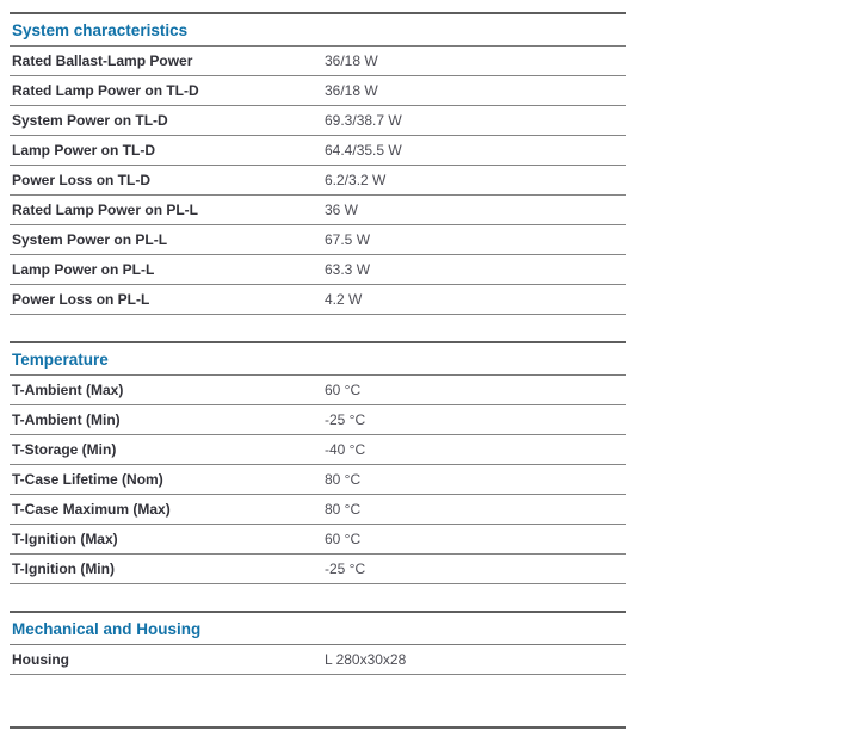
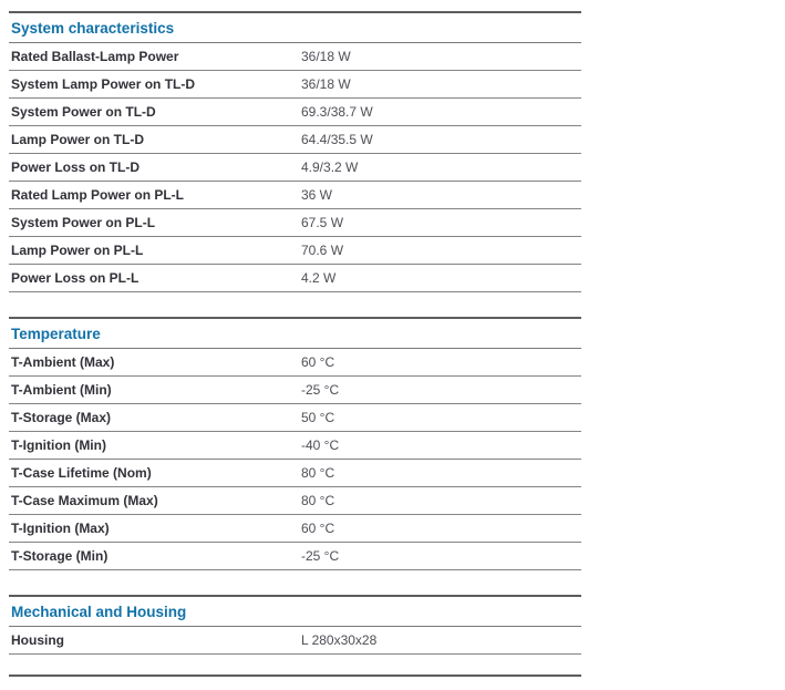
  System characteristics
  Rated Ballast-Lamp Power
  36/18 W
- Rated Lamp Power on TL-D
+ System Lamp Power on TL-D
  36/18 W
  System Power on TL-D
  69.3/38.7 W
  Lamp Power on TL-D
  64.4/35.5 W
  Power Loss on TL-D
- 6.2/3.2 W
+ 4.9/3.2 W
  Rated Lamp Power on PL-L
  36 W
  System Power on PL-L
  67.5 W
  Lamp Power on PL-L
- 63.3 W
+ 70.6 W
  Power Loss on PL-L
  4.2 W
  Temperature
  T-Ambient (Max)
  60 °C
  T-Ambient (Min)
  -25 °C
+ T-Storage (Max)
+ 50 °C
- T-Storage (Min)
+ T-Ignition (Min)
  -40 °C
  T-Case Lifetime (Nom)
  80 °C
  T-Case Maximum (Max)
  80 °C
  T-Ignition (Max)
  60 °C
- T-Ignition (Min)
+ T-Storage (Min)
  -25 °C
  Mechanical and Housing
  Housing
  L 280x30x28
